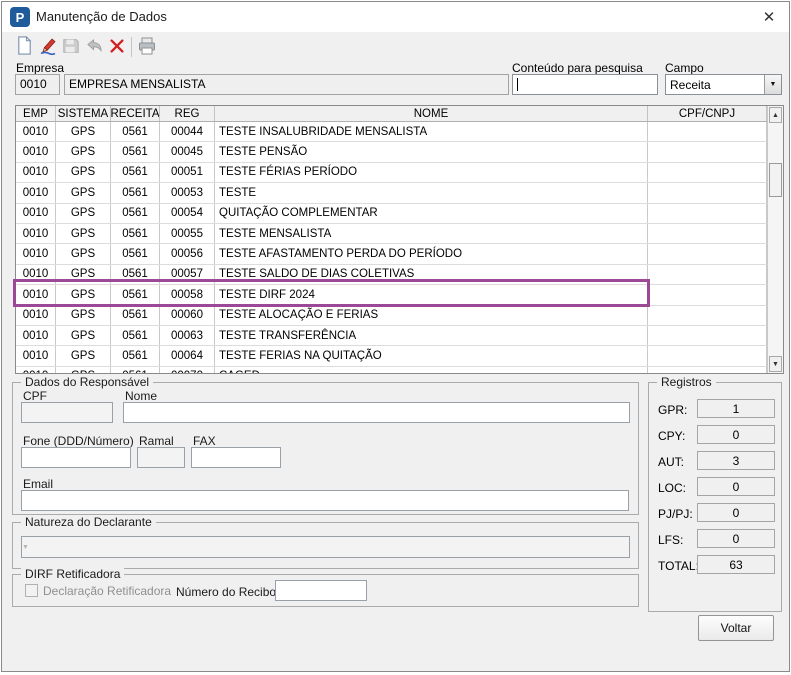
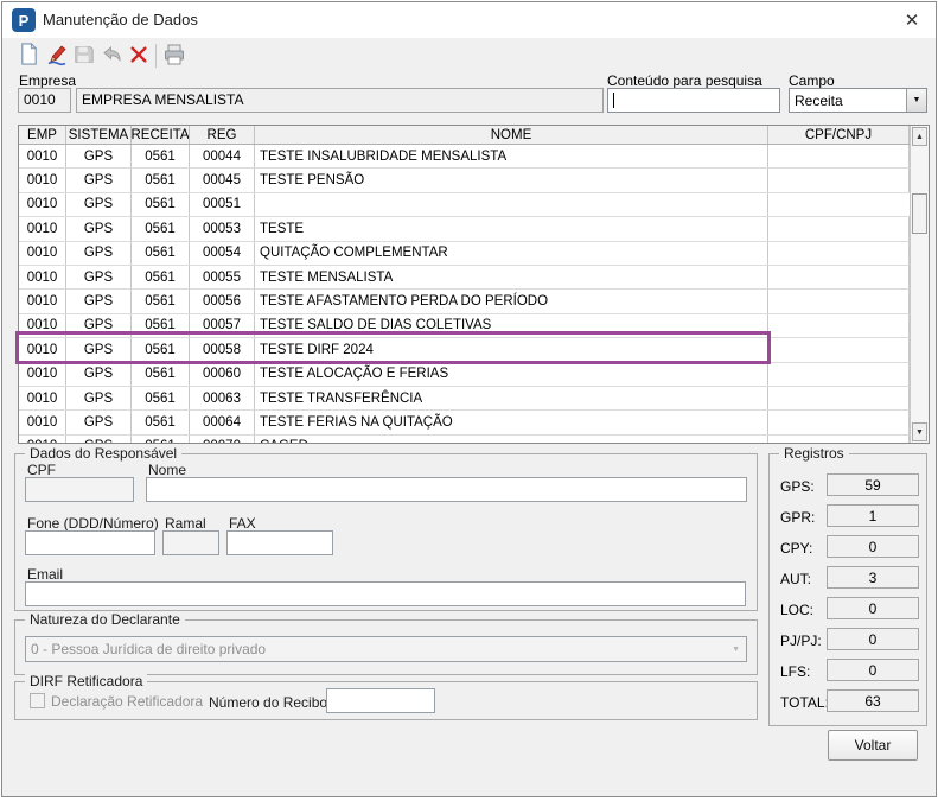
  P
  Manutenção de Dados
  ✕
  Empresa
  0010
  EMPRESA MENSALISTA
  Conteúdo para pesquisa
  Campo
  Receita
  EMP
  SISTEMA
  RECEITA
  REG
  NOME
  CPF/CNPJ
  0010
  GPS
  0561
  00044
  TESTE INSALUBRIDADE MENSALISTA
  0010
  GPS
  0561
  00045
  TESTE PENSÃO
  0010
  GPS
  0561
  00051
- TESTE FÉRIAS PERÍODO
  0010
  GPS
  0561
  00053
  TESTE
  0010
  GPS
  0561
  00054
  QUITAÇÃO COMPLEMENTAR
  0010
  GPS
  0561
  00055
  TESTE MENSALISTA
  0010
  GPS
  0561
  00056
  TESTE AFASTAMENTO PERDA DO PERÍODO
  0010
  GPS
  0561
  00057
  TESTE SALDO DE DIAS COLETIVAS
  0010
  GPS
  0561
  00058
  TESTE DIRF 2024
  0010
  GPS
  0561
  00060
  TESTE ALOCAÇÃO E FERIAS
  0010
  GPS
  0561
  00063
  TESTE TRANSFERÊNCIA
  0010
  GPS
  0561
  00064
  TESTE FERIAS NA QUITAÇÃO
  Dados do Responsável
  CPF
  Nome
  Fone (DDD/Número)
  Ramal
  FAX
  Email
  Natureza do Declarante
+ 0 - Pessoa Jurídica de direito privado
  DIRF Retificadora
  Declaração Retificadora
  Número do Recibo
  Registros
+ GPS:
+ 59
  GPR:
  1
  CPY:
  0
  AUT:
  3
  LOC:
  0
  PJ/PJ:
  0
  LFS:
  0
  TOTAL
  63
  Voltar
